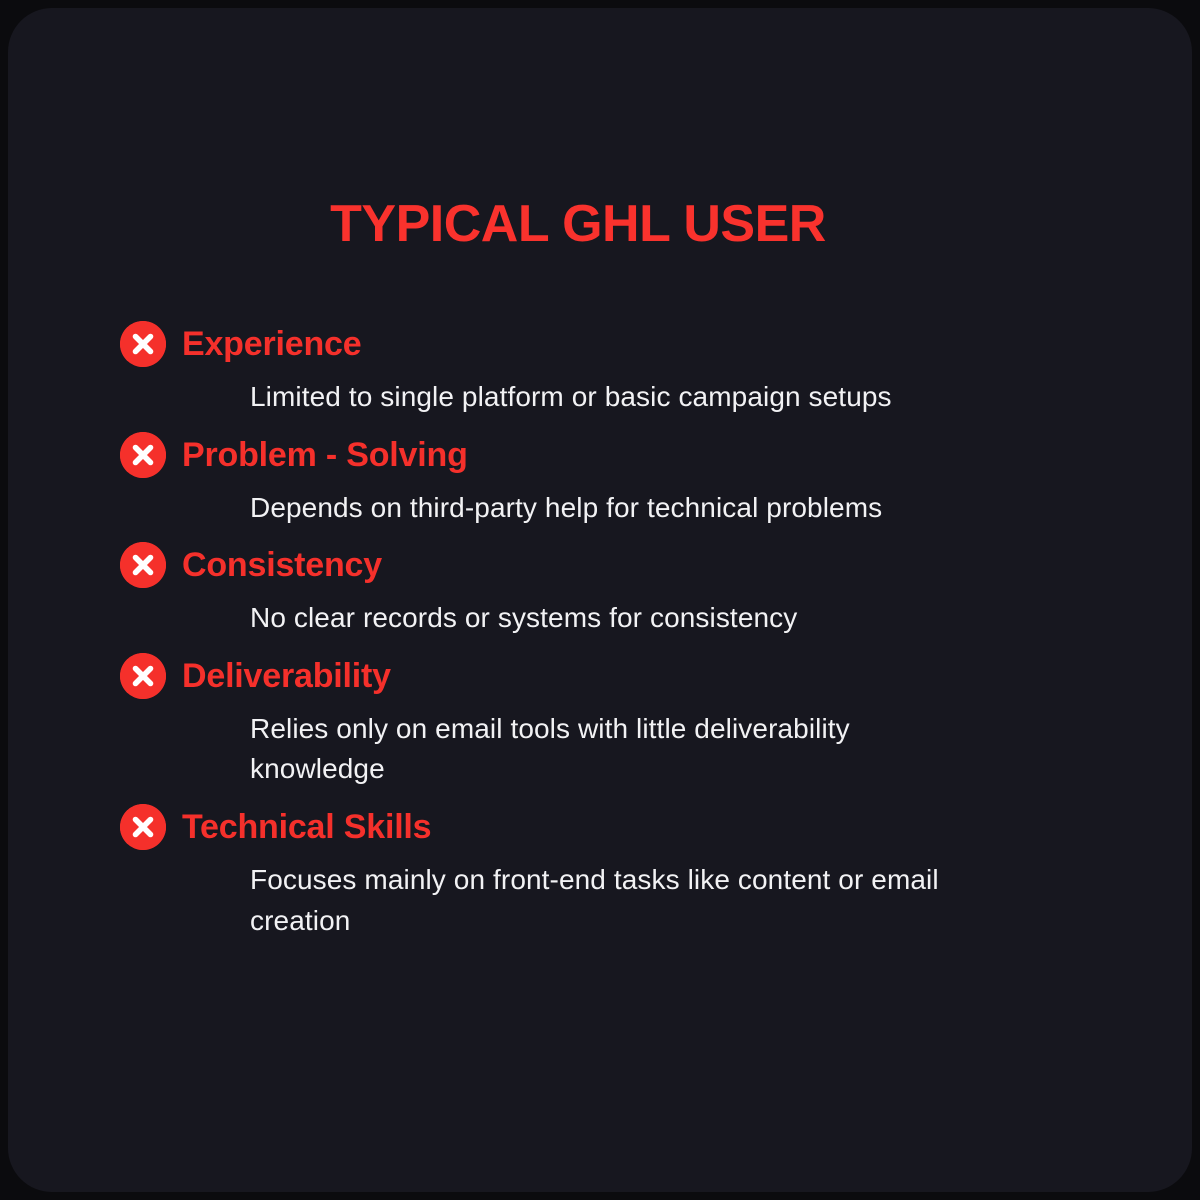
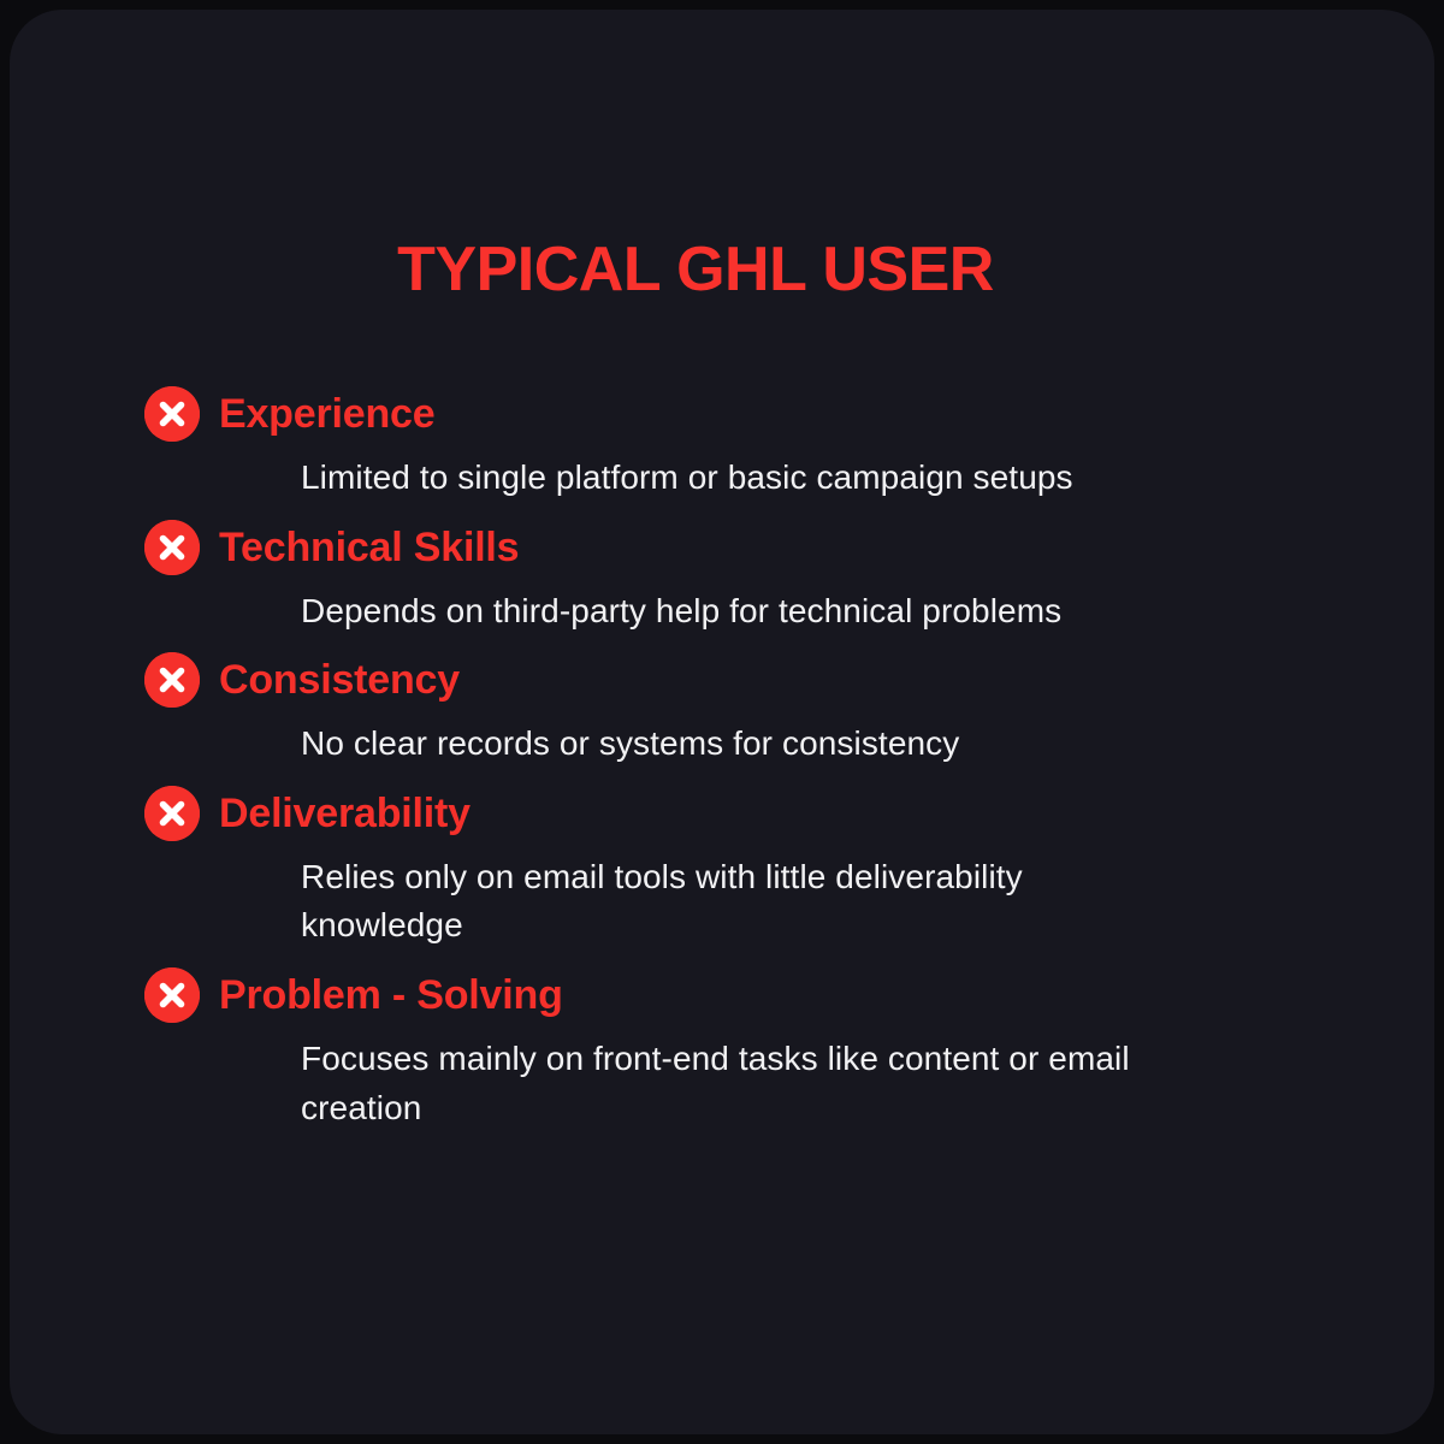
  TYPICAL GHL USER
  Experience
  Limited to single platform or basic campaign setups
- Problem - Solving
+ Technical Skills
  Depends on third-party help for technical problems
  Consistency
  No clear records or systems for consistency
  Deliverability
  Relies only on email tools with little deliverability knowledge
- Technical Skills
+ Problem - Solving
  Focuses mainly on front-end tasks like content or email creation
